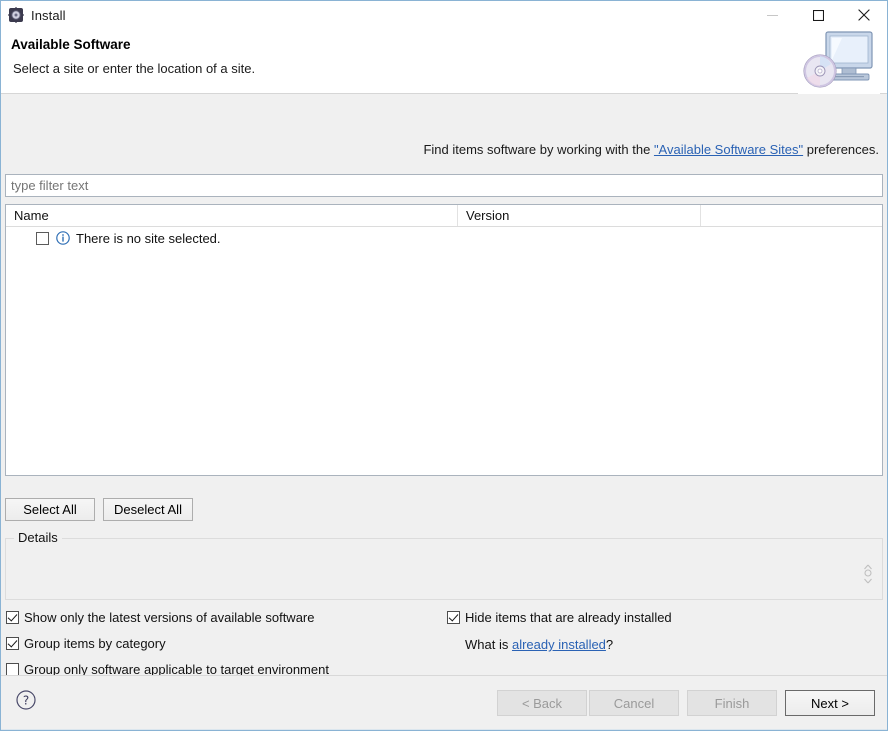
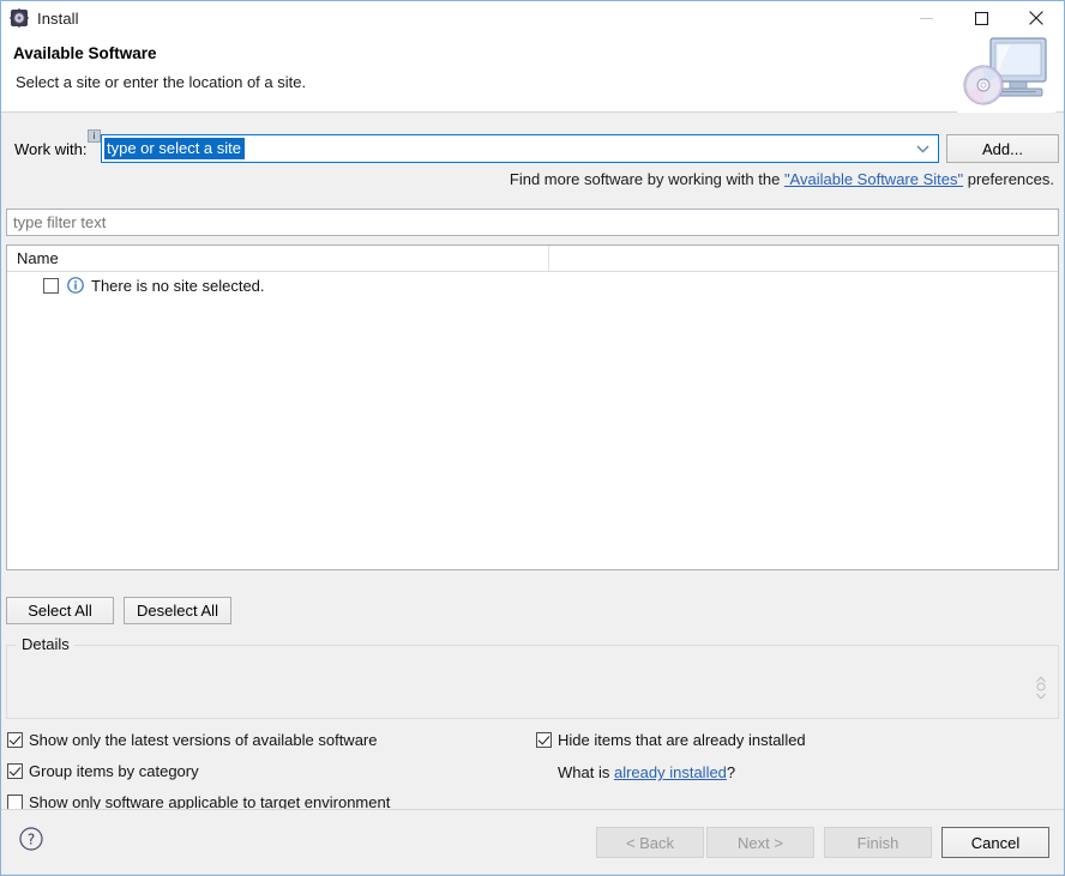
  Install
  Available Software
  Select a site or enter the location of a site.
+ Work with:
+ i
+ type or select a site
+ Add...
- Find items software by working with the "Available Software Sites" preferences.
+ Find more software by working with the "Available Software Sites" preferences.
  type filter text
  Name
- Version
  There is no site selected.
  Select All
  Deselect All
  Details
  Show only the latest versions of available software
  Group items by category
- Group only software applicable to target environment
+ Show only software applicable to target environment
  Hide items that are already installed
  What is already installed?
  ?
  < Back
- Cancel
+ Next >
  Finish
- Next >
+ Cancel
